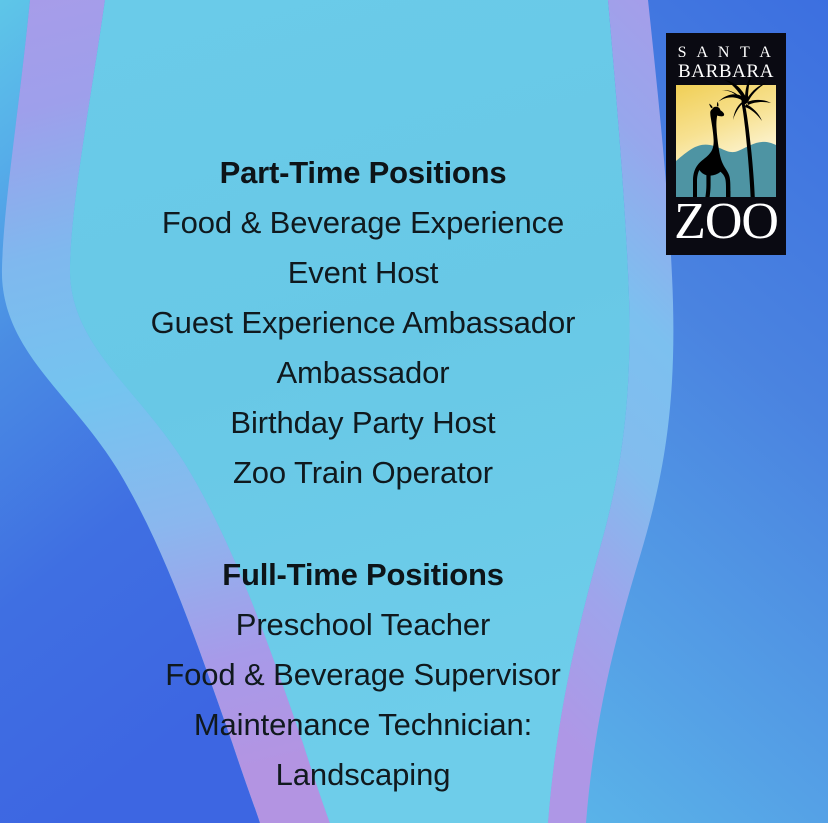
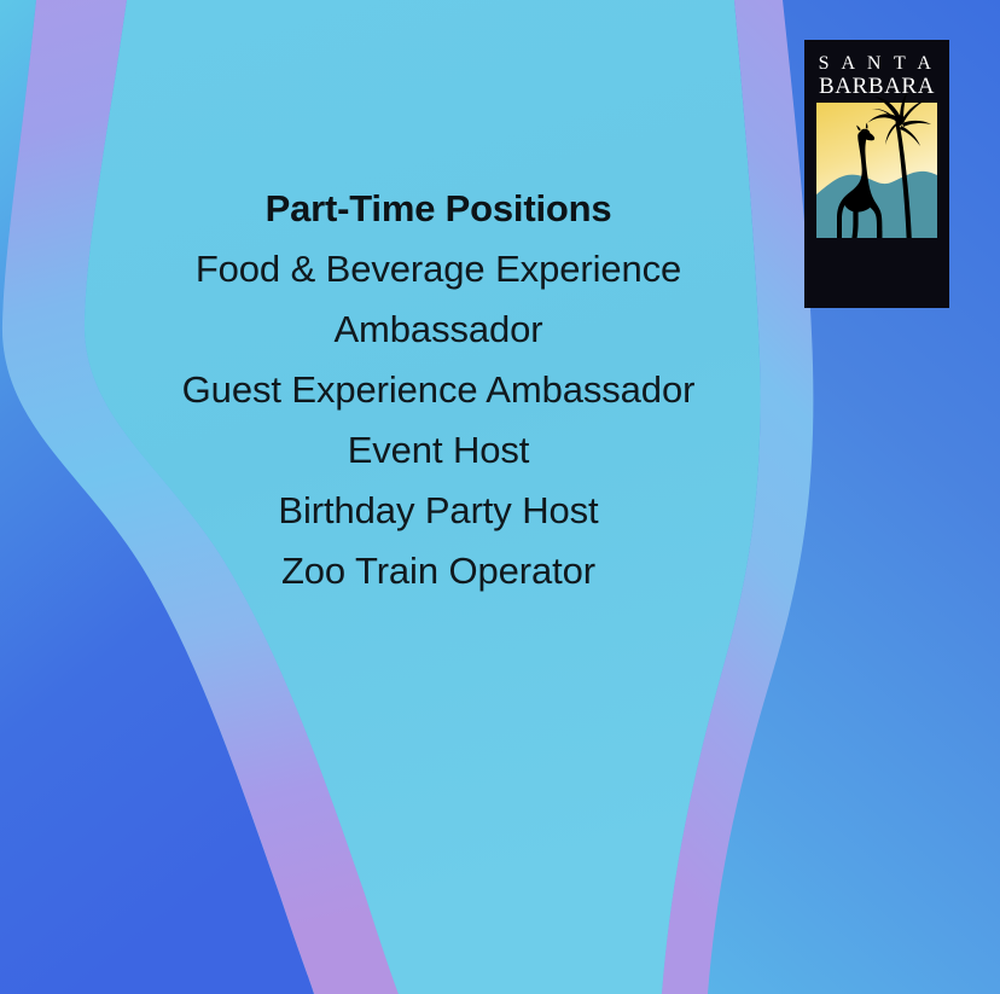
  S A N T A
  BARBARA
- ZOO
  Part-Time Positions
  Food & Beverage Experience
- Event Host
+ Ambassador
  Guest Experience Ambassador
- Ambassador
+ Event Host
  Birthday Party Host
  Zoo Train Operator
- Full-Time Positions
- Preschool Teacher
- Food & Beverage Supervisor
- Maintenance Technician:
- Landscaping
